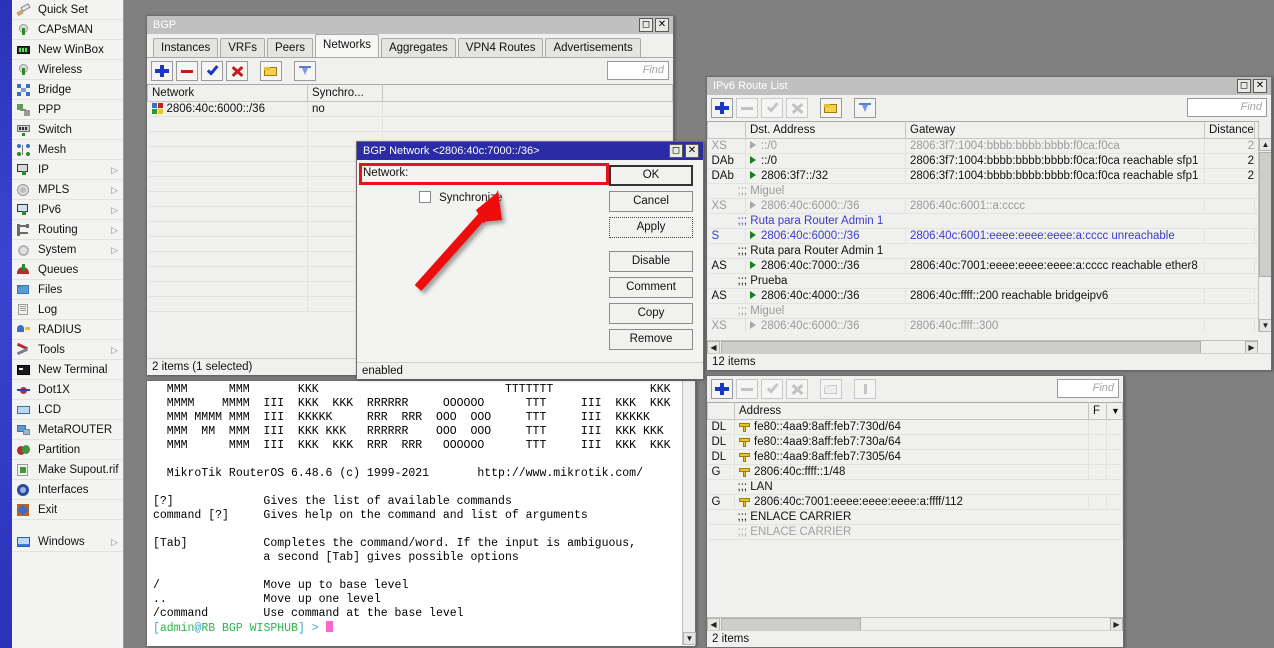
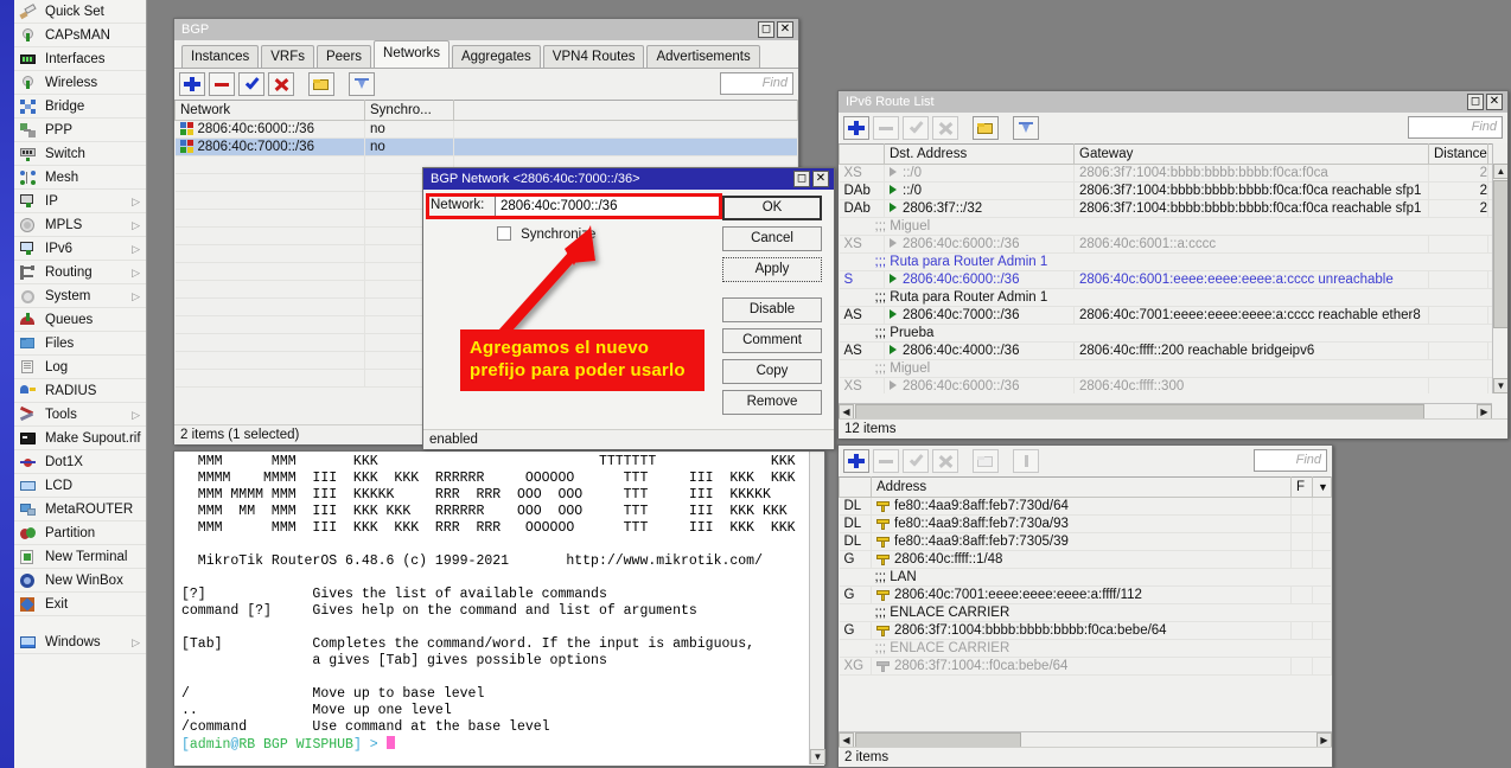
  Quick Set
  CAPsMAN
- New WinBox
+ Interfaces
  Wireless
  Bridge
  PPP
  Switch
  Mesh
  IP
  ▷
  MPLS
  ▷
  IPv6
  ▷
  Routing
  ▷
  System
  ▷
  Queues
  Files
  Log
  RADIUS
  Tools
  ▷
- New Terminal
+ Make Supout.rif
  Dot1X
  LCD
  MetaROUTER
  Partition
- Make Supout.rif
+ New Terminal
- Interfaces
+ New WinBox
  Exit
  Windows
  ▷
  BGP
  ◻
  ✕
  Instances
  VRFs
  Peers
  Networks
  Aggregates
  VPN4 Routes
  Advertisements
  Find
  Network	Synchro...
  2806:40c:6000::/36	no
+ 2806:40c:7000::/36	no
  2 items (1 selected)
  MMM MMM KKK TTTTTTT KKK
  MMMM MMMM III KKK KKK RRRRRR OOOOOO TTT III KKK KKK
  MMM MMMM MMM III KKKKK RRR RRR OOO OOO TTT III KKKKK
  MMM MM MMM III KKK KKK RRRRRR OOO OOO TTT III KKK KKK
- MMM MMM III KKK KKK RRR RRR OOOOOO TTT III KKK KKK MikroTik RouterOS 6.48.6 (c) 1999-2021 http://www.mikrotik.com/ [?] Gives the list of available commands command [?] Gives help on the command and list of arguments [Tab] Completes the command/word. If the input is ambiguous, a second [Tab] gives possible options / Move up to base level .. Move up one level /command Use command at the base level [admin@RB BGP WISPHUB] >
+ MMM MMM III KKK KKK RRR RRR OOOOOO TTT III KKK KKK MikroTik RouterOS 6.48.6 (c) 1999-2021 http://www.mikrotik.com/ [?] Gives the list of available commands command [?] Gives help on the command and list of arguments [Tab] Completes the command/word. If the input is ambiguous, a gives [Tab] gives possible options / Move up to base level .. Move up one level /command Use command at the base level [admin@RB BGP WISPHUB] >
  ▼
  Find
  	Address	F	▼
  DL	fe80::4aa9:8aff:feb7:730d/64
- DL	fe80::4aa9:8aff:feb7:730a/64
+ DL	fe80::4aa9:8aff:feb7:730a/93
- DL	fe80::4aa9:8aff:feb7:7305/64
+ DL	fe80::4aa9:8aff:feb7:7305/39
  G	2806:40c:ffff::1/48
  ;;; LAN
  G	2806:40c:7001:eeee:eeee:eeee:a:ffff/112
  ;;; ENLACE CARRIER
+ G	2806:3f7:1004:bbbb:bbbb:bbbb:f0ca:bebe/64
  ;;; ENLACE CARRIER
+ XG	2806:3f7:1004::f0ca:bebe/64
  ◀
  ▶
  2 items
  IPv6 Route List
  ◻
  ✕
  Find
  	Dst. Address	Gateway	Distance
  XS	::/0	2806:3f7:1004:bbbb:bbbb:bbbb:f0ca:f0ca	2
  DAb	::/0	2806:3f7:1004:bbbb:bbbb:bbbb:f0ca:f0ca reachable sfp1	2
  DAb	2806:3f7::/32	2806:3f7:1004:bbbb:bbbb:bbbb:f0ca:f0ca reachable sfp1	2
  ;;; Miguel
  XS	2806:40c:6000::/36	2806:40c:6001::a:cccc
  ;;; Ruta para Router Admin 1
  S	2806:40c:6000::/36	2806:40c:6001:eeee:eeee:eeee:a:cccc unreachable
  ;;; Ruta para Router Admin 1
  AS	2806:40c:7000::/36	2806:40c:7001:eeee:eeee:eeee:a:cccc reachable ether8
  ;;; Prueba
  AS	2806:40c:4000::/36	2806:40c:ffff::200 reachable bridgeipv6
  ;;; Miguel
  XS	2806:40c:6000::/36	2806:40c:ffff::300
  ▲
  ▼
  ◀
  ▶
  12 items
  BGP Network <2806:40c:7000::/36>
  ◻
  ✕
  Network:
+ 2806:40c:7000::/36
  Synchronie
  OK
  Cancel
  Apply
  Disable
  Comment
  Copy
  Remove
  enabled
+ Agregamos el nuevo prefijo para poder usarlo
